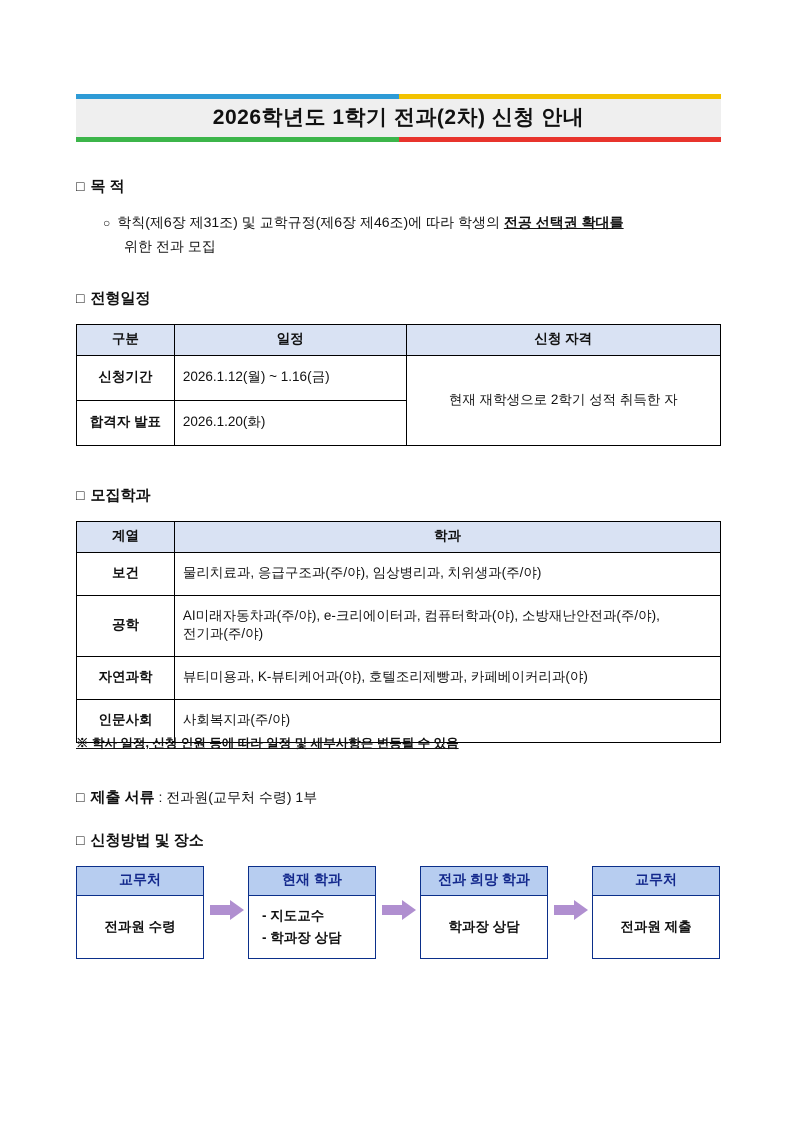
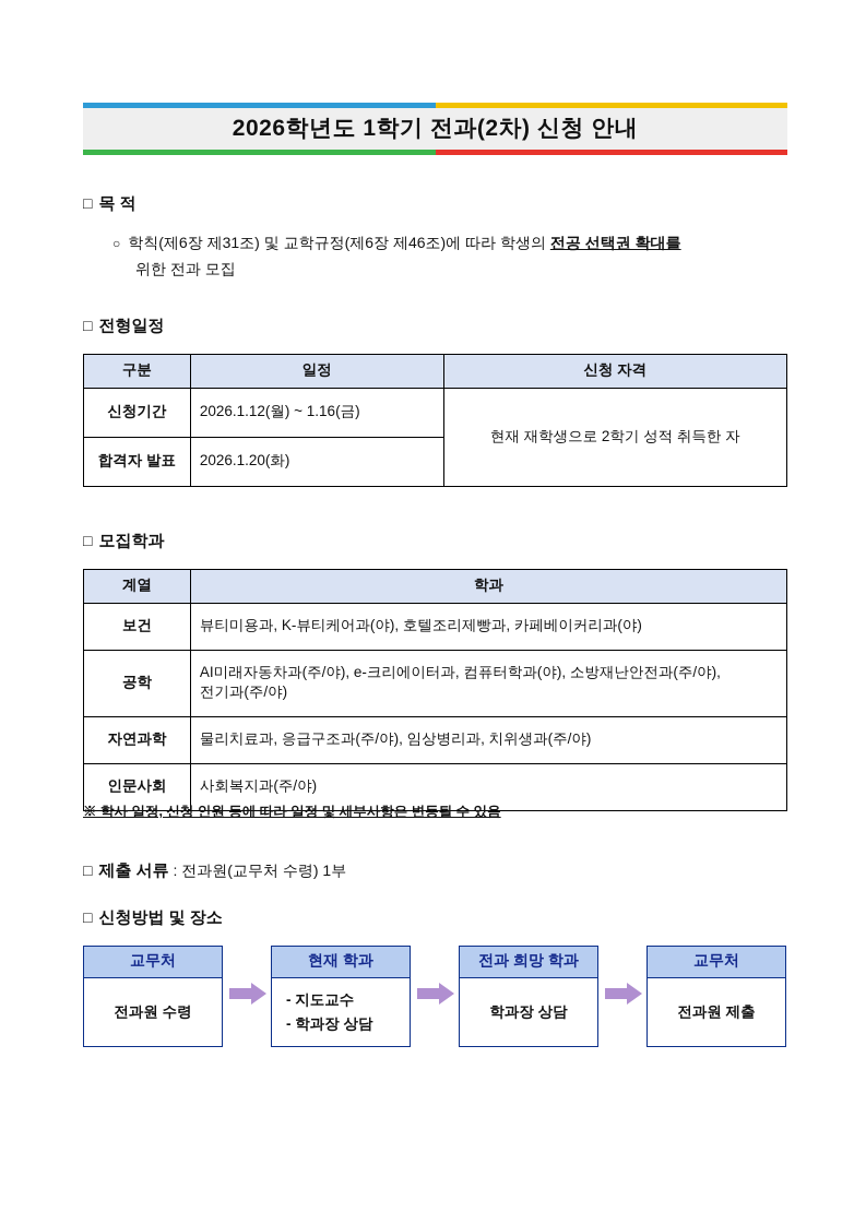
  2026학년도 1학기 전과(2차) 신청 안내
  □ 목 적
  ○ 학칙(제6장 제31조) 및 교학규정(제6장 제46조)에 따라 학생의 전공 선택권 확대를
  위한 전과 모집
  □ 전형일정
  구분	일정	신청 자격
  신청기간	2026.1.12(월) ~ 1.16(금)	현재 재학생으로 2학기 성적 취득한 자
  합격자 발표	2026.1.20(화)
  □ 모집학과
  계열	학과
- 보건	물리치료과, 응급구조과(주/야), 임상병리과, 치위생과(주/야)
+ 보건	뷰티미용과, K-뷰티케어과(야), 호텔조리제빵과, 카페베이커리과(야)
  공학	AI미래자동차과(주/야), e-크리에이터과, 컴퓨터학과(야), 소방재난안전과(주/야), 전기과(주/야)
- 자연과학	뷰티미용과, K-뷰티케어과(야), 호텔조리제빵과, 카페베이커리과(야)
+ 자연과학	물리치료과, 응급구조과(주/야), 임상병리과, 치위생과(주/야)
  인문사회	사회복지과(주/야)
  ※ 학사 일정, 신청 인원 등에 따라 일정 및 세부사항은 변동될 수 있음
  □ 제출 서류 : 전과원(교무처 수령) 1부
  □ 신청방법 및 장소
  교무처
  전과원 수령
  현재 학과
  - 지도교수
  - 학과장 상담
  전과 희망 학과
  학과장 상담
  교무처
  전과원 제출
